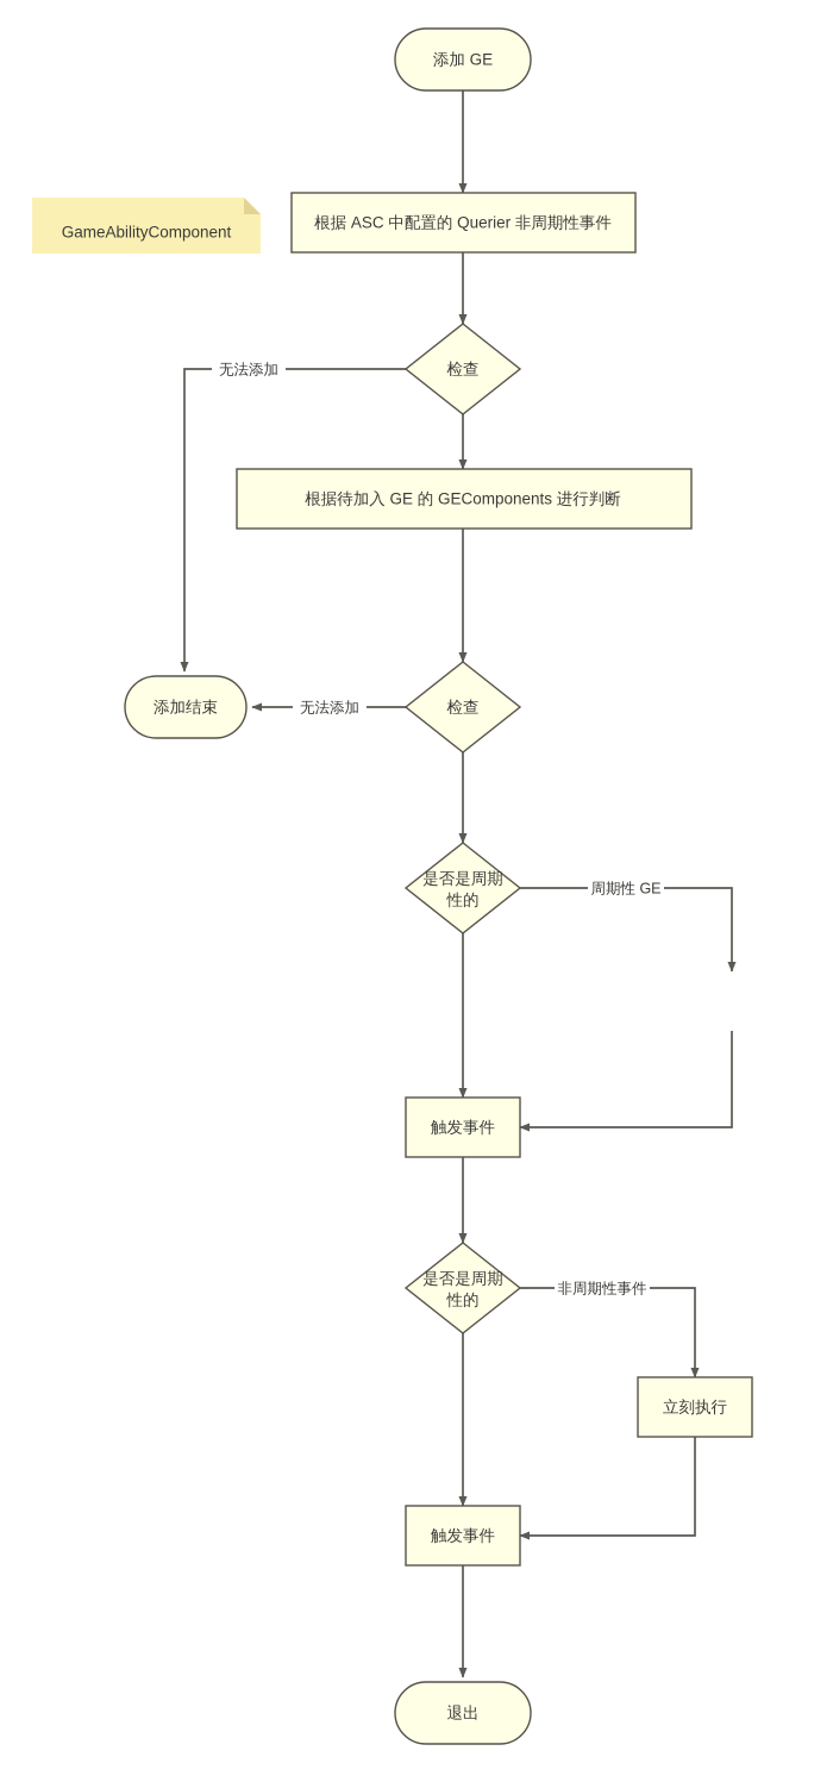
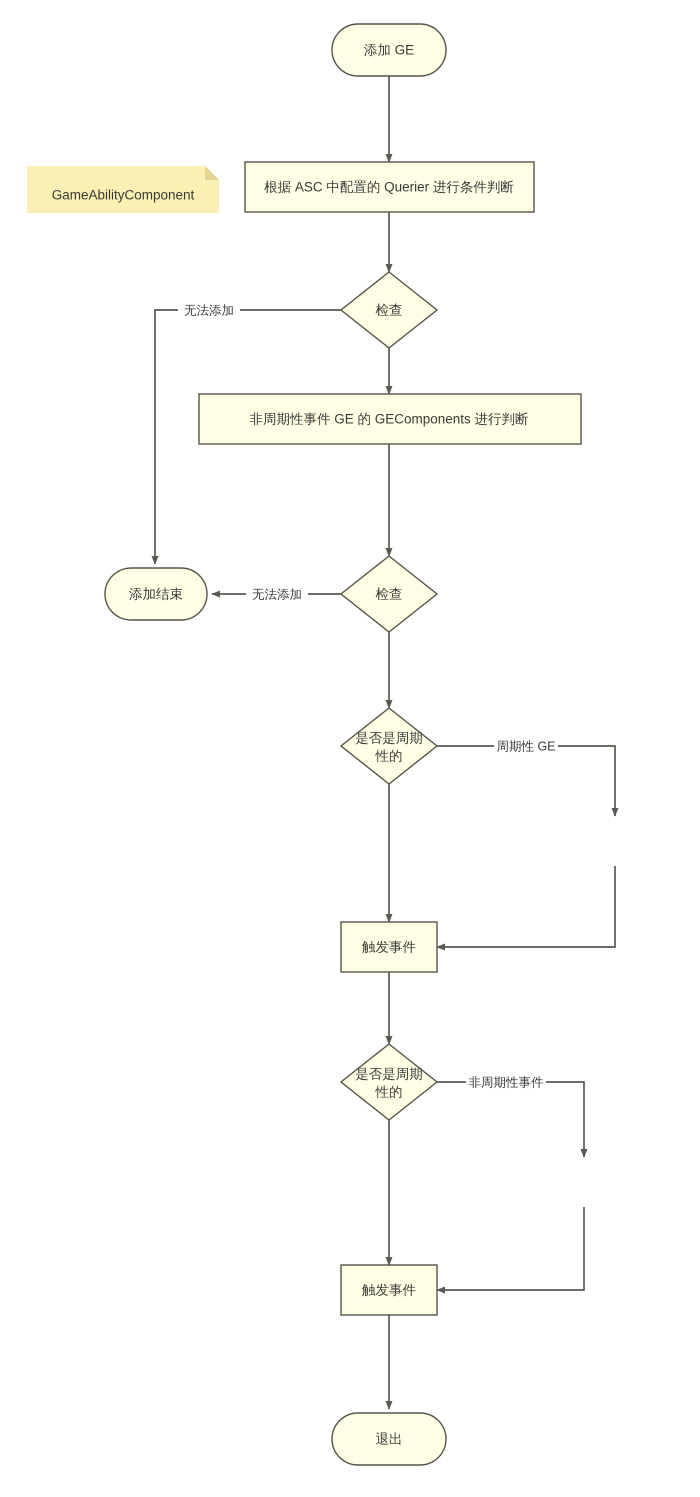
  无法添加
  无法添加
  周期性 GE
  非周期性事件
  GameAbilityComponent
  添加 GE
- 根据 ASC 中配置的 Querier 非周期性事件
+ 根据 ASC 中配置的 Querier 进行条件判断
  检查
- 根据待加入 GE 的 GEComponents 进行判断
+ 非周期性事件 GE 的 GEComponents 进行判断
  添加结束
  检查
  是否是周期
  性的
  触发事件
  是否是周期
  性的
- 立刻执行
  触发事件
  退出
